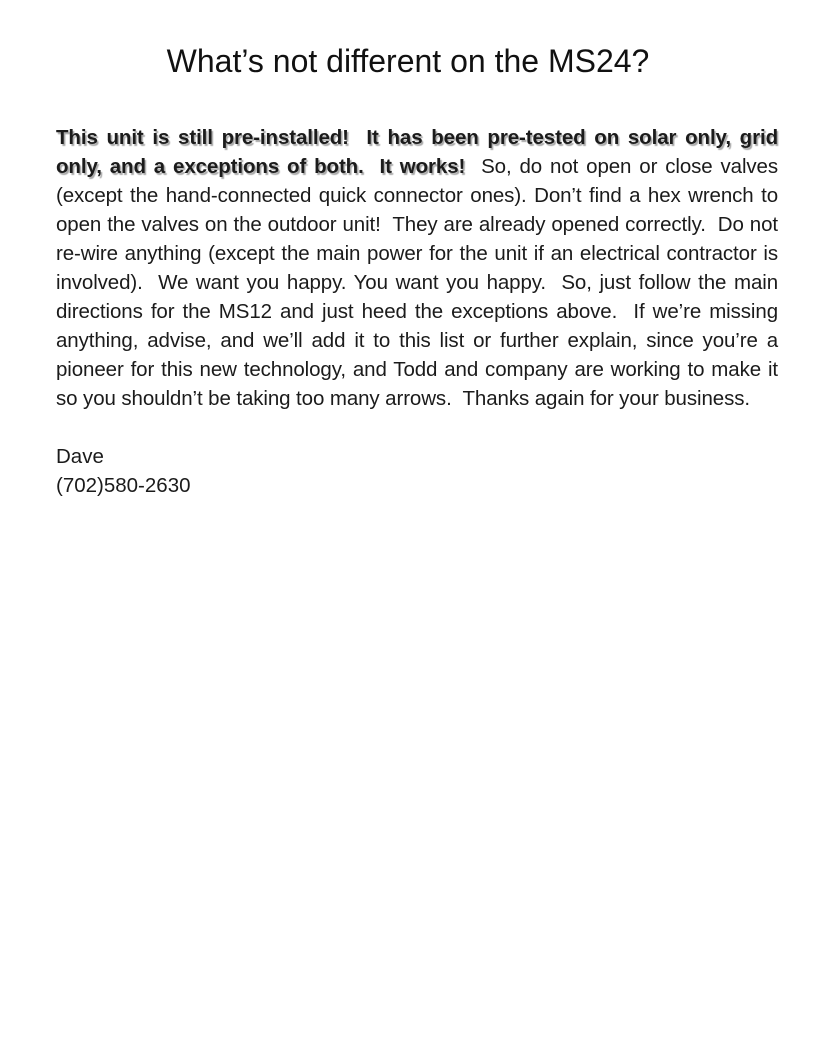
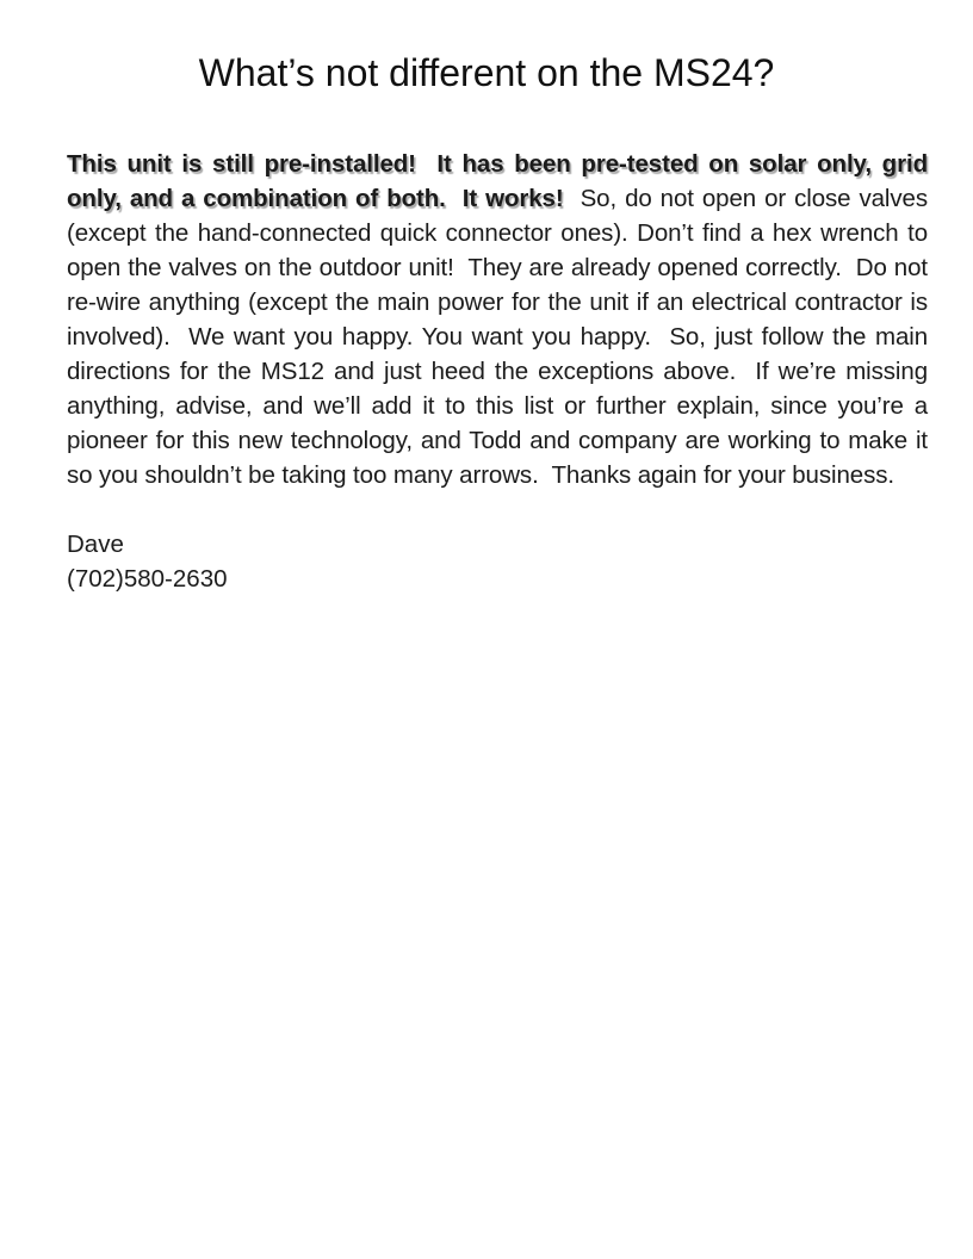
  What’s not different on the MS24?
- This unit is still pre-installed! It has been pre-tested on solar only, grid only, and a exceptions of both. It works! So, do not open or close valves (except the hand-connected quick connector ones). Don’t find a hex wrench to open the valves on the outdoor unit! They are already opened correctly. Do not re-wire anything (except the main power for the unit if an electrical contractor is involved). We want you happy. You want you happy. So, just follow the main directions for the MS12 and just heed the exceptions above. If we’re missing anything, advise, and we’ll add it to this list or further explain, since you’re a pioneer for this new technology, and Todd and company are working to make it so you shouldn’t be taking too many arrows. Thanks again for your business.
+ This unit is still pre-installed! It has been pre-tested on solar only, grid only, and a combination of both. It works! So, do not open or close valves (except the hand-connected quick connector ones). Don’t find a hex wrench to open the valves on the outdoor unit! They are already opened correctly. Do not re-wire anything (except the main power for the unit if an electrical contractor is involved). We want you happy. You want you happy. So, just follow the main directions for the MS12 and just heed the exceptions above. If we’re missing anything, advise, and we’ll add it to this list or further explain, since you’re a pioneer for this new technology, and Todd and company are working to make it so you shouldn’t be taking too many arrows. Thanks again for your business.
  Dave
  (702)580-2630
